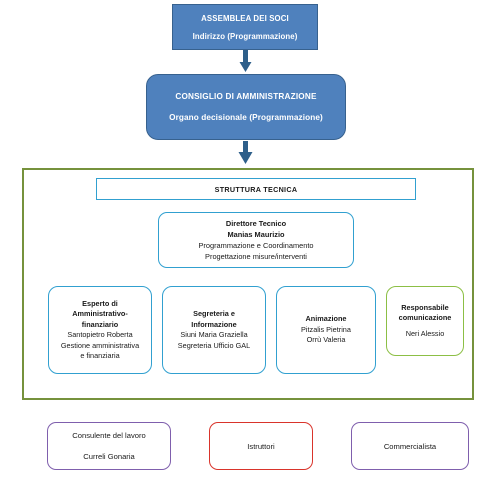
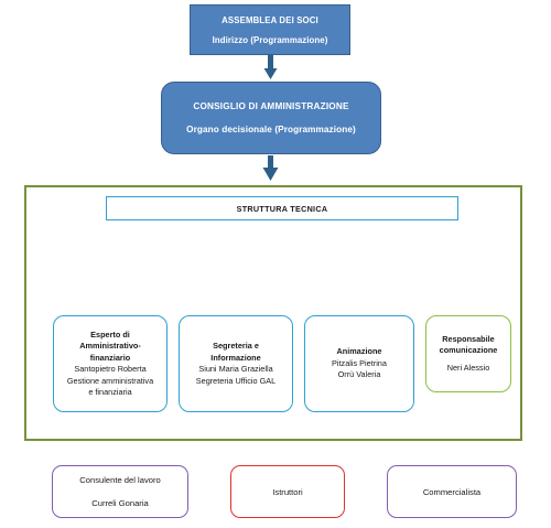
  ASSEMBLEA DEI SOCI
  Indirizzo (Programmazione)
  CONSIGLIO DI AMMINISTRAZIONE
  Organo decisionale (Programmazione)
  STRUTTURA TECNICA
- Direttore Tecnico
- Manias Maurizio
- Programmazione e Coordinamento
- Progettazione misure/interventi
  Esperto di
  Amministrativo-
  finanziario
  Santopietro Roberta
  Gestione amministrativa
  e finanziaria
  Segreteria e
  Informazione
  Siuni Maria Graziella
  Segreteria Ufficio GAL
  Animazione
  Pitzalis Pietrina
  Orrù Valeria
  Responsabile
  comunicazione
  Neri Alessio
  Consulente del lavoro
  Curreli Gonaria
  Istruttori
  Commercialista
